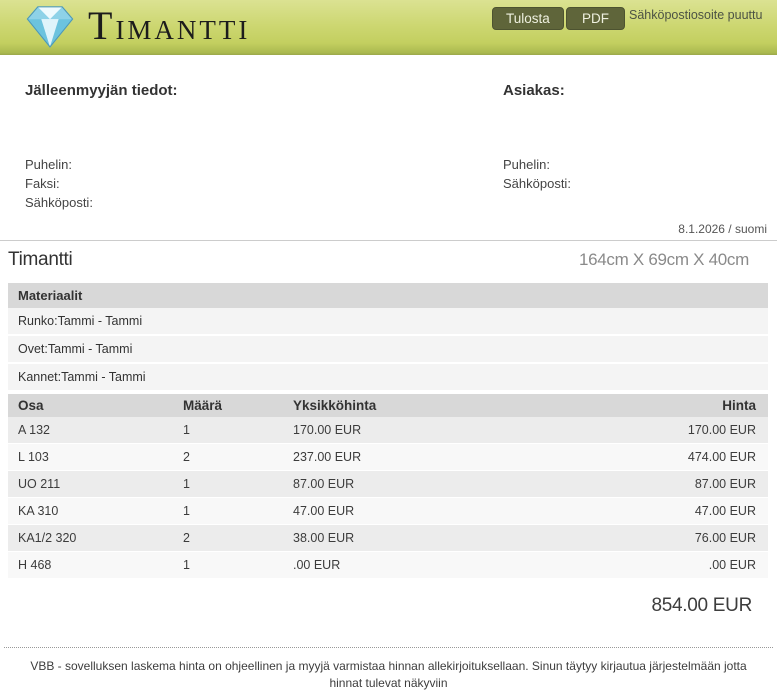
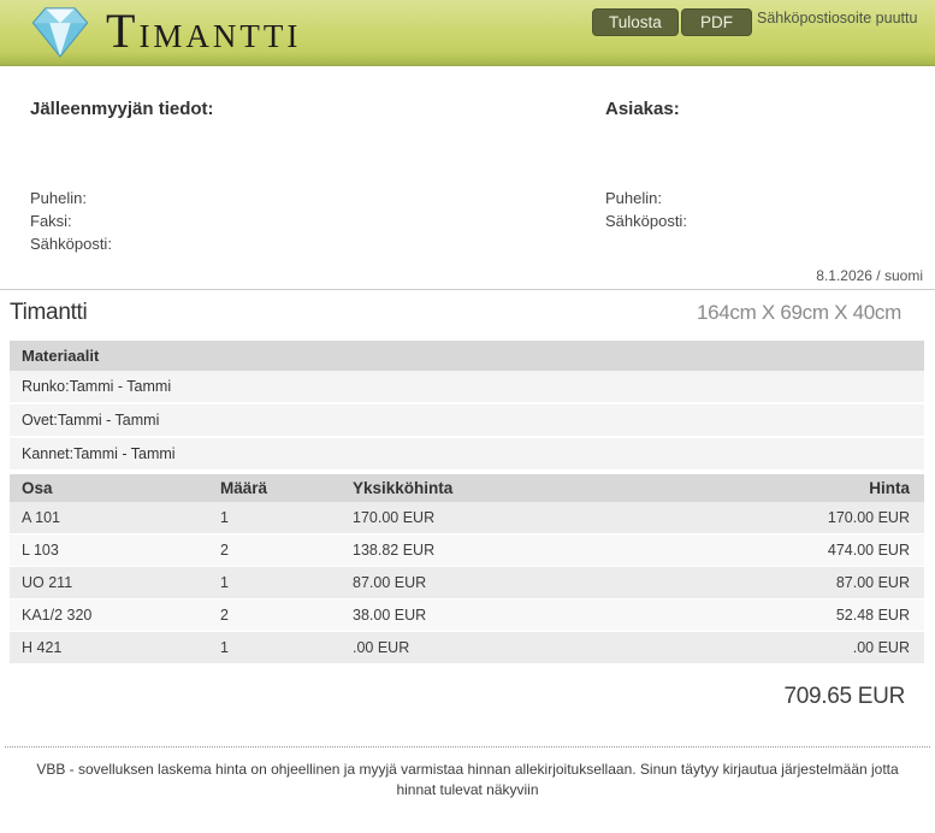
  TIMANTTI
  Tulosta
  PDF
  Sähköpostiosoite puuttu
  Jälleenmyyjän tiedot:
  Puhelin:
  Faksi:
  Sähköposti:
  Asiakas:
  Puhelin:
  Sähköposti:
  8.1.2026 / suomi
  Timantti
  164cm X 69cm X 40cm
  Materiaalit
  Runko:Tammi - Tammi
  Ovet:Tammi - Tammi
  Kannet:Tammi - Tammi
  Osa	Määrä	Yksikköhinta	Hinta
- A 132	1	170.00 EUR	170.00 EUR
+ A 101	1	170.00 EUR	170.00 EUR
- L 103	2	237.00 EUR	474.00 EUR
+ L 103	2	138.82 EUR	474.00 EUR
  UO 211	1	87.00 EUR	87.00 EUR
- KA 310	1	47.00 EUR	47.00 EUR
- KA1/2 320	2	38.00 EUR	76.00 EUR
+ KA1/2 320	2	38.00 EUR	52.48 EUR
- H 468	1	.00 EUR	.00 EUR
+ H 421	1	.00 EUR	.00 EUR
- 854.00 EUR
+ 709.65 EUR
  VBB - sovelluksen laskema hinta on ohjeellinen ja myyjä varmistaa hinnan allekirjoituksellaan. Sinun täytyy kirjautua järjestelmään jotta hinnat tulevat näkyviin
